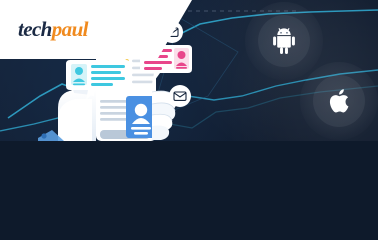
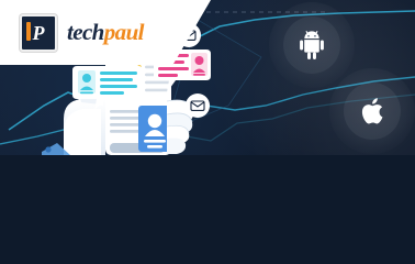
+ P
  techpaul
